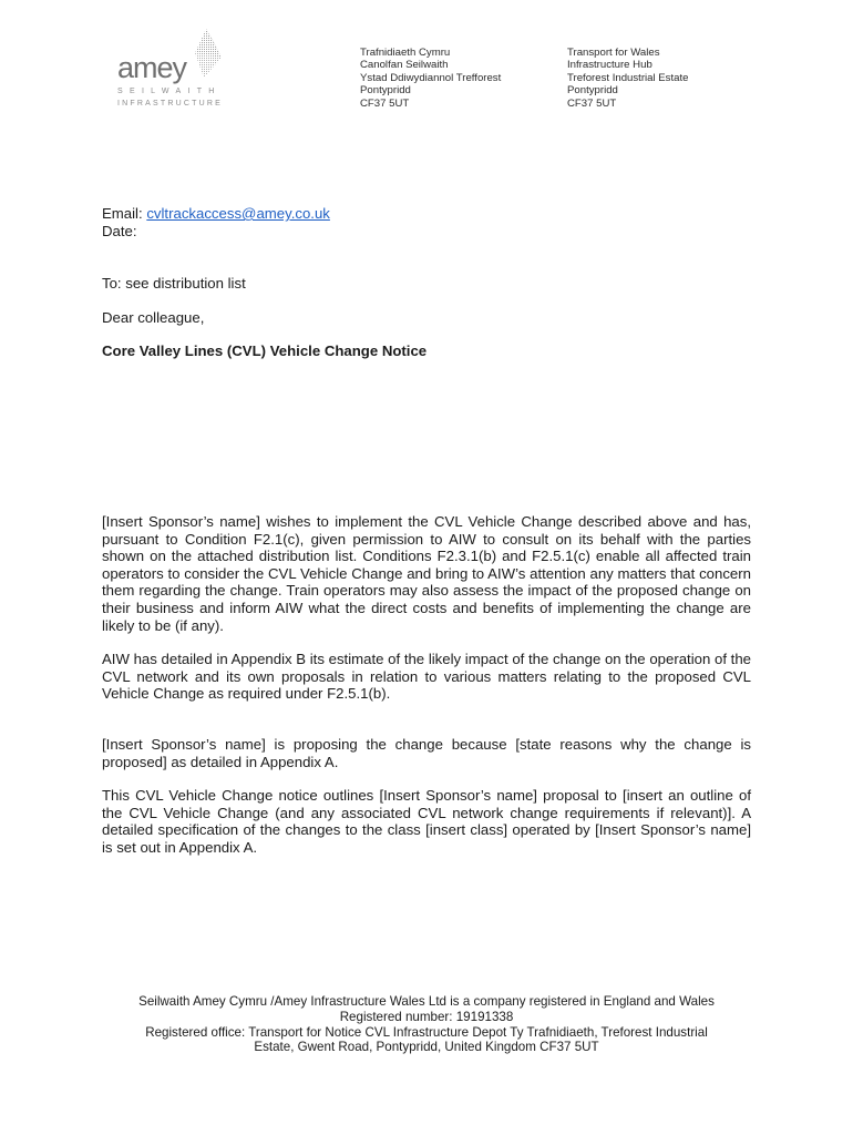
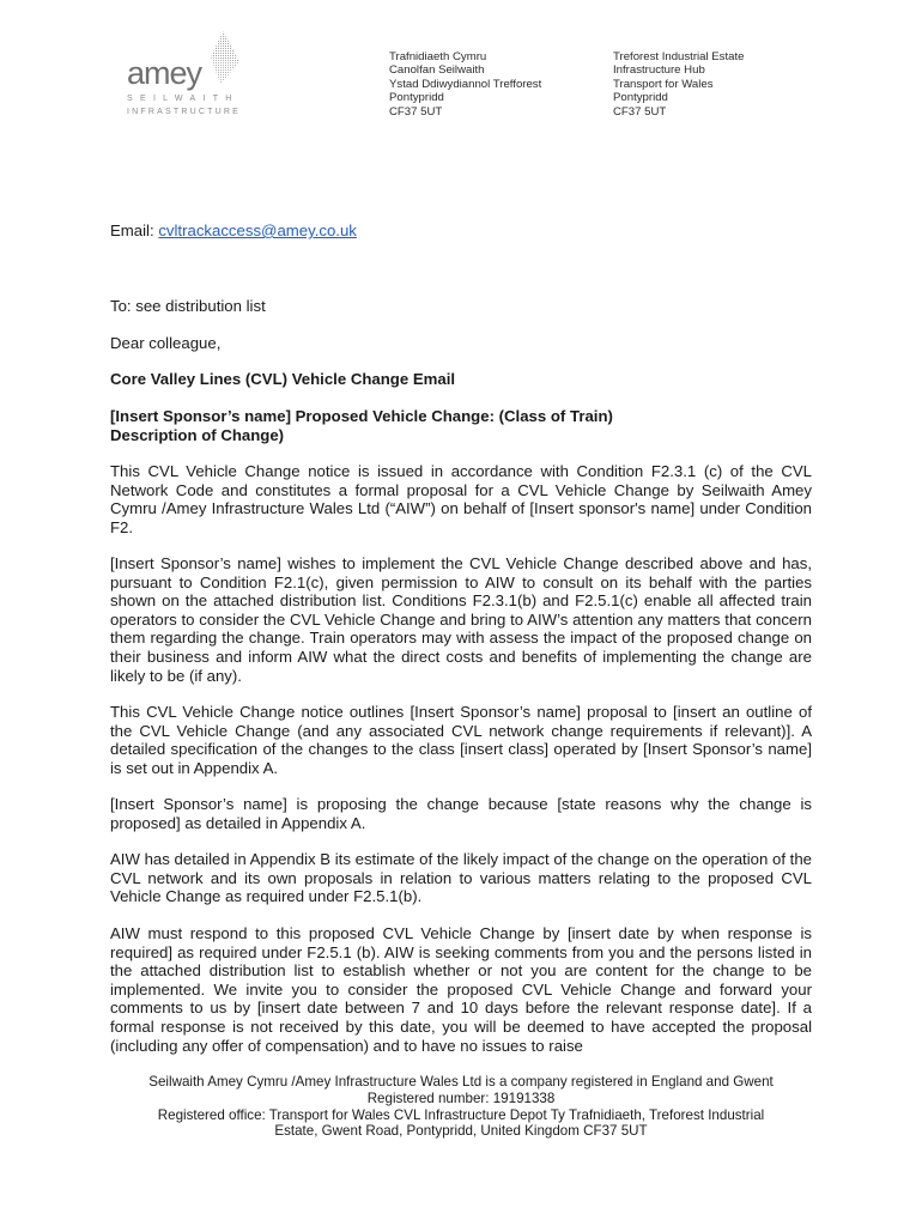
  amey
  Trafnidiaeth Cymru
  Canolfan Seilwaith
  Ystad Ddiwydiannol Trefforest
  Pontypridd
  CF37 5UT
- Transport for Wales
+ Treforest Industrial Estate
  Infrastructure Hub
- Treforest Industrial Estate
+ Transport for Wales
  Pontypridd
  CF37 5UT
  Email: cvltrackaccess@amey.co.uk
- Date:
  To: see distribution list
  Dear colleague,
- Core Valley Lines (CVL) Vehicle Change Notice
+ Core Valley Lines (CVL) Vehicle Change Email
+ [Insert Sponsor’s name] Proposed Vehicle Change: (Class of Train)
+ Description of Change)
+ This CVL Vehicle Change notice is issued in accordance with Condition F2.3.1 (c) of the CVL Network Code and constitutes a formal proposal for a CVL Vehicle Change by Seilwaith Amey Cymru /Amey Infrastructure Wales Ltd (“AIW”) on behalf of [Insert sponsor's name] under Condition F2.
- [Insert Sponsor’s name] wishes to implement the CVL Vehicle Change described above and has, pursuant to Condition F2.1(c), given permission to AIW to consult on its behalf with the parties shown on the attached distribution list. Conditions F2.3.1(b) and F2.5.1(c) enable all affected train operators to consider the CVL Vehicle Change and bring to AIW’s attention any matters that concern them regarding the change. Train operators may also assess the impact of the proposed change on their business and inform AIW what the direct costs and benefits of implementing the change are likely to be (if any).
+ [Insert Sponsor’s name] wishes to implement the CVL Vehicle Change described above and has, pursuant to Condition F2.1(c), given permission to AIW to consult on its behalf with the parties shown on the attached distribution list. Conditions F2.3.1(b) and F2.5.1(c) enable all affected train operators to consider the CVL Vehicle Change and bring to AIW’s attention any matters that concern them regarding the change. Train operators may with assess the impact of the proposed change on their business and inform AIW what the direct costs and benefits of implementing the change are likely to be (if any).
- AIW has detailed in Appendix B its estimate of the likely impact of the change on the operation of the CVL network and its own proposals in relation to various matters relating to the proposed CVL Vehicle Change as required under F2.5.1(b).
+ This CVL Vehicle Change notice outlines [Insert Sponsor’s name] proposal to [insert an outline of the CVL Vehicle Change (and any associated CVL network change requirements if relevant)]. A detailed specification of the changes to the class [insert class] operated by [Insert Sponsor’s name] is set out in Appendix A.
  [Insert Sponsor’s name] is proposing the change because [state reasons why the change is proposed] as detailed in Appendix A.
- This CVL Vehicle Change notice outlines [Insert Sponsor’s name] proposal to [insert an outline of the CVL Vehicle Change (and any associated CVL network change requirements if relevant)]. A detailed specification of the changes to the class [insert class] operated by [Insert Sponsor’s name] is set out in Appendix A.
+ AIW has detailed in Appendix B its estimate of the likely impact of the change on the operation of the CVL network and its own proposals in relation to various matters relating to the proposed CVL Vehicle Change as required under F2.5.1(b).
+ AIW must respond to this proposed CVL Vehicle Change by [insert date by when response is required] as required under F2.5.1 (b). AIW is seeking comments from you and the persons listed in the attached distribution list to establish whether or not you are content for the change to be implemented. We invite you to consider the proposed CVL Vehicle Change and forward your comments to us by [insert date between 7 and 10 days before the relevant response date]. If a formal response is not received by this date, you will be deemed to have accepted the proposal (including any offer of compensation) and to have no issues to raise
- Seilwaith Amey Cymru /Amey Infrastructure Wales Ltd is a company registered in England and Wales
+ Seilwaith Amey Cymru /Amey Infrastructure Wales Ltd is a company registered in England and Gwent
  Registered number: 19191338
- Registered office: Transport for Notice CVL Infrastructure Depot Ty Trafnidiaeth, Treforest Industrial
+ Registered office: Transport for Wales CVL Infrastructure Depot Ty Trafnidiaeth, Treforest Industrial
  Estate, Gwent Road, Pontypridd, United Kingdom CF37 5UT
